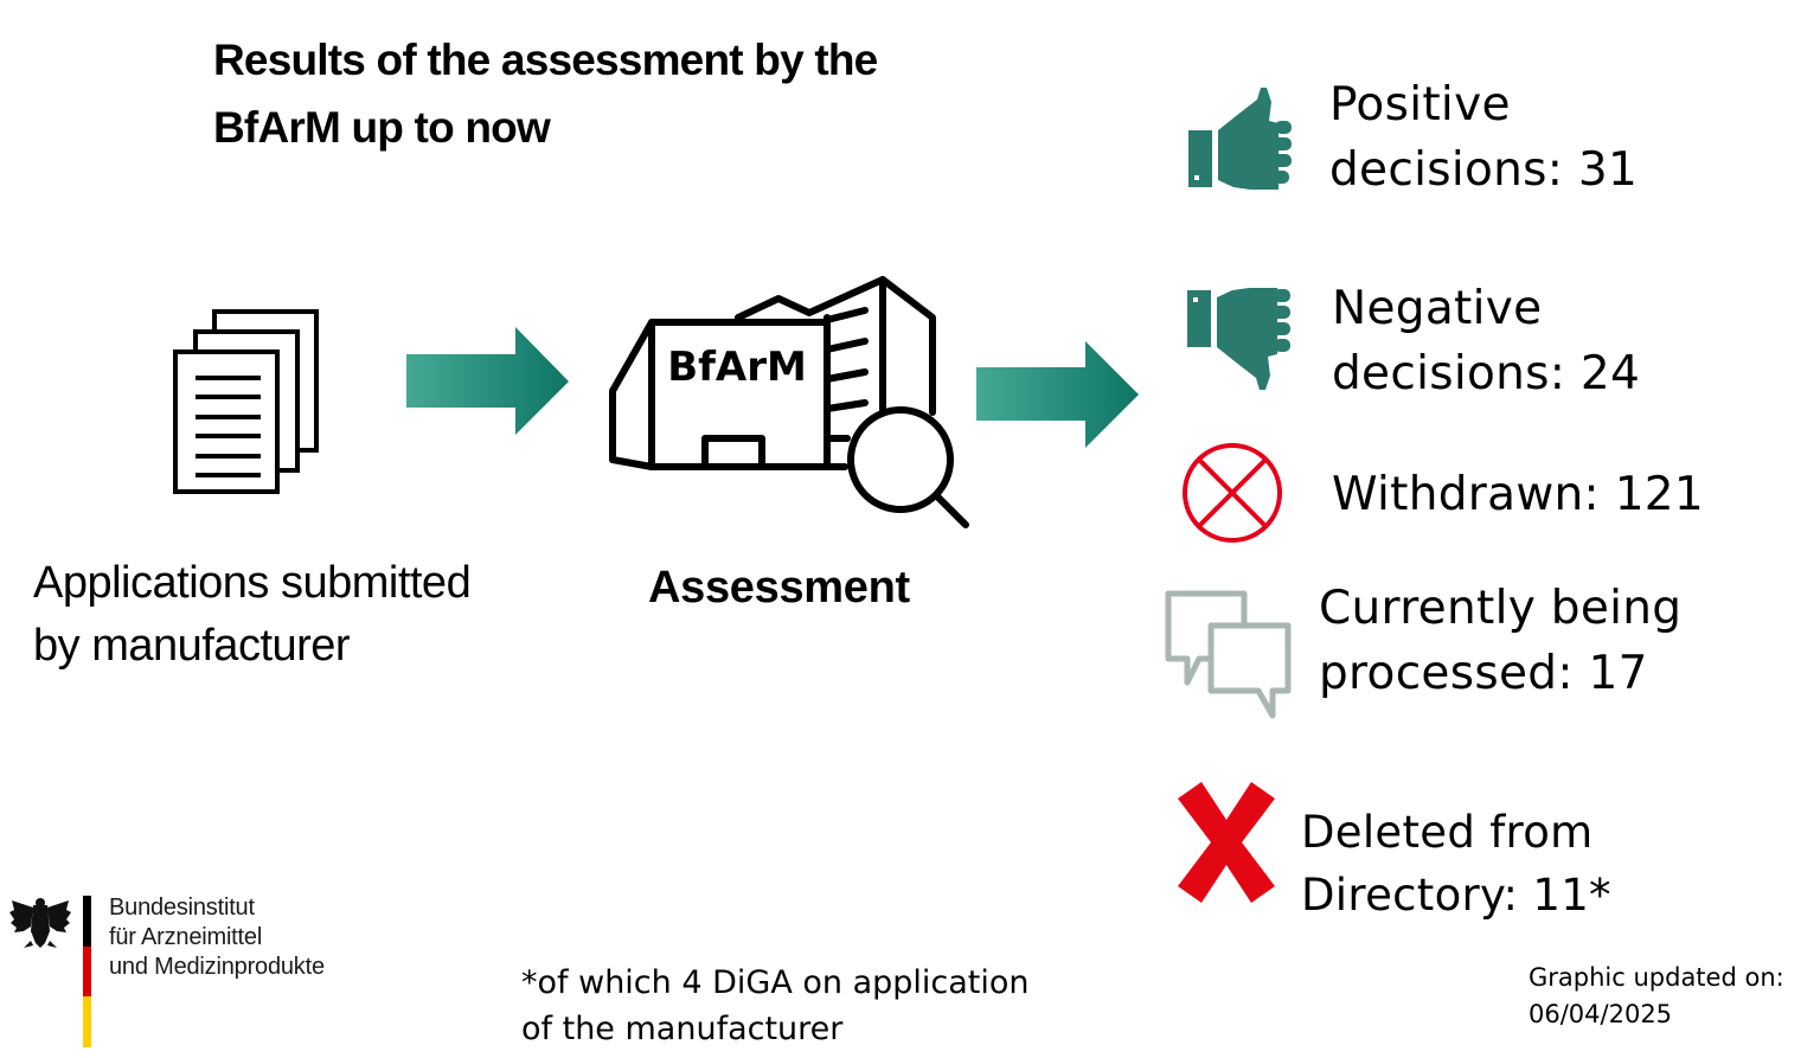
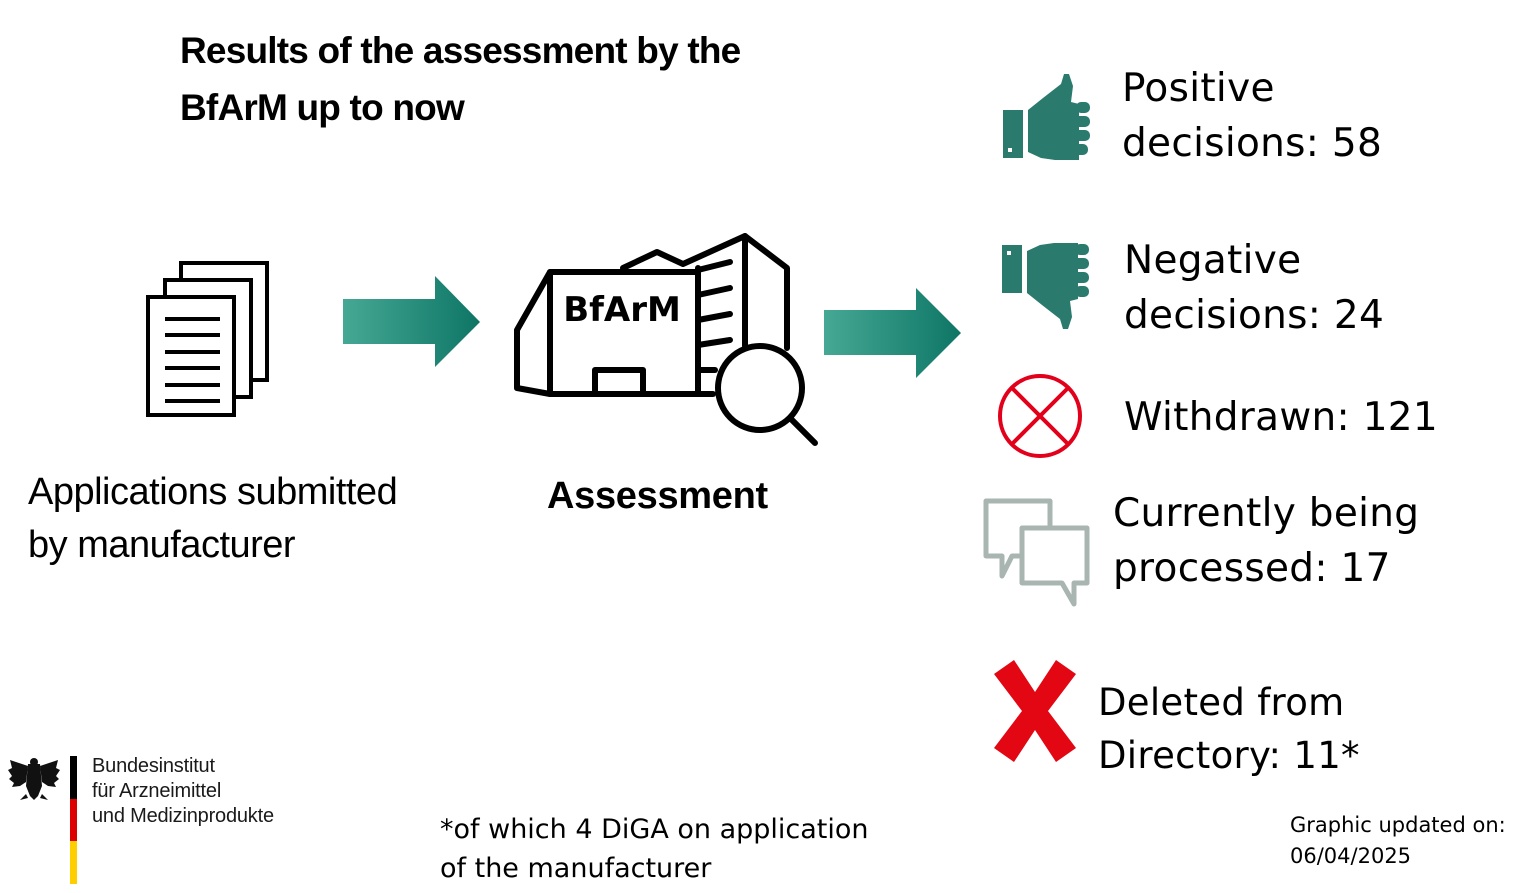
  Results of the assessment by the
  BfArM up to now
  BfArM
  Applications submitted
  by manufacturer
  Assessment
  Positive
- decisions: 31
+ decisions: 58
  Negative
  decisions: 24
  Withdrawn: 121
  Currently being
  processed: 17
  Deleted from
  Directory: 11*
  Bundesinstitut
  für Arzneimittel
  und Medizinprodukte
  *of which 4 DiGA on application
  of the manufacturer
  Graphic updated on:
  06/04/2025
